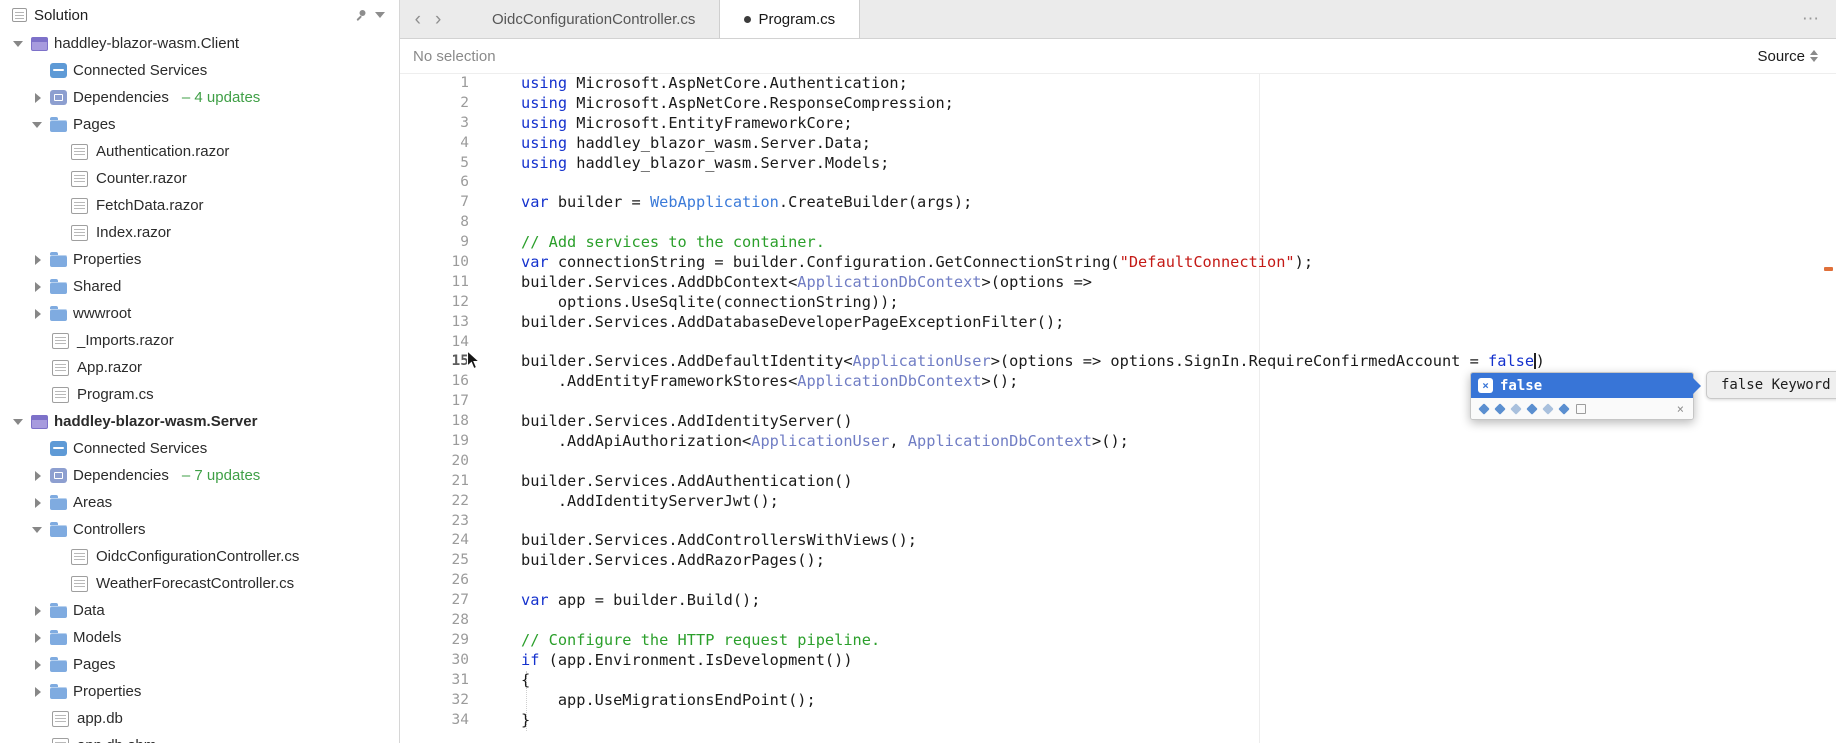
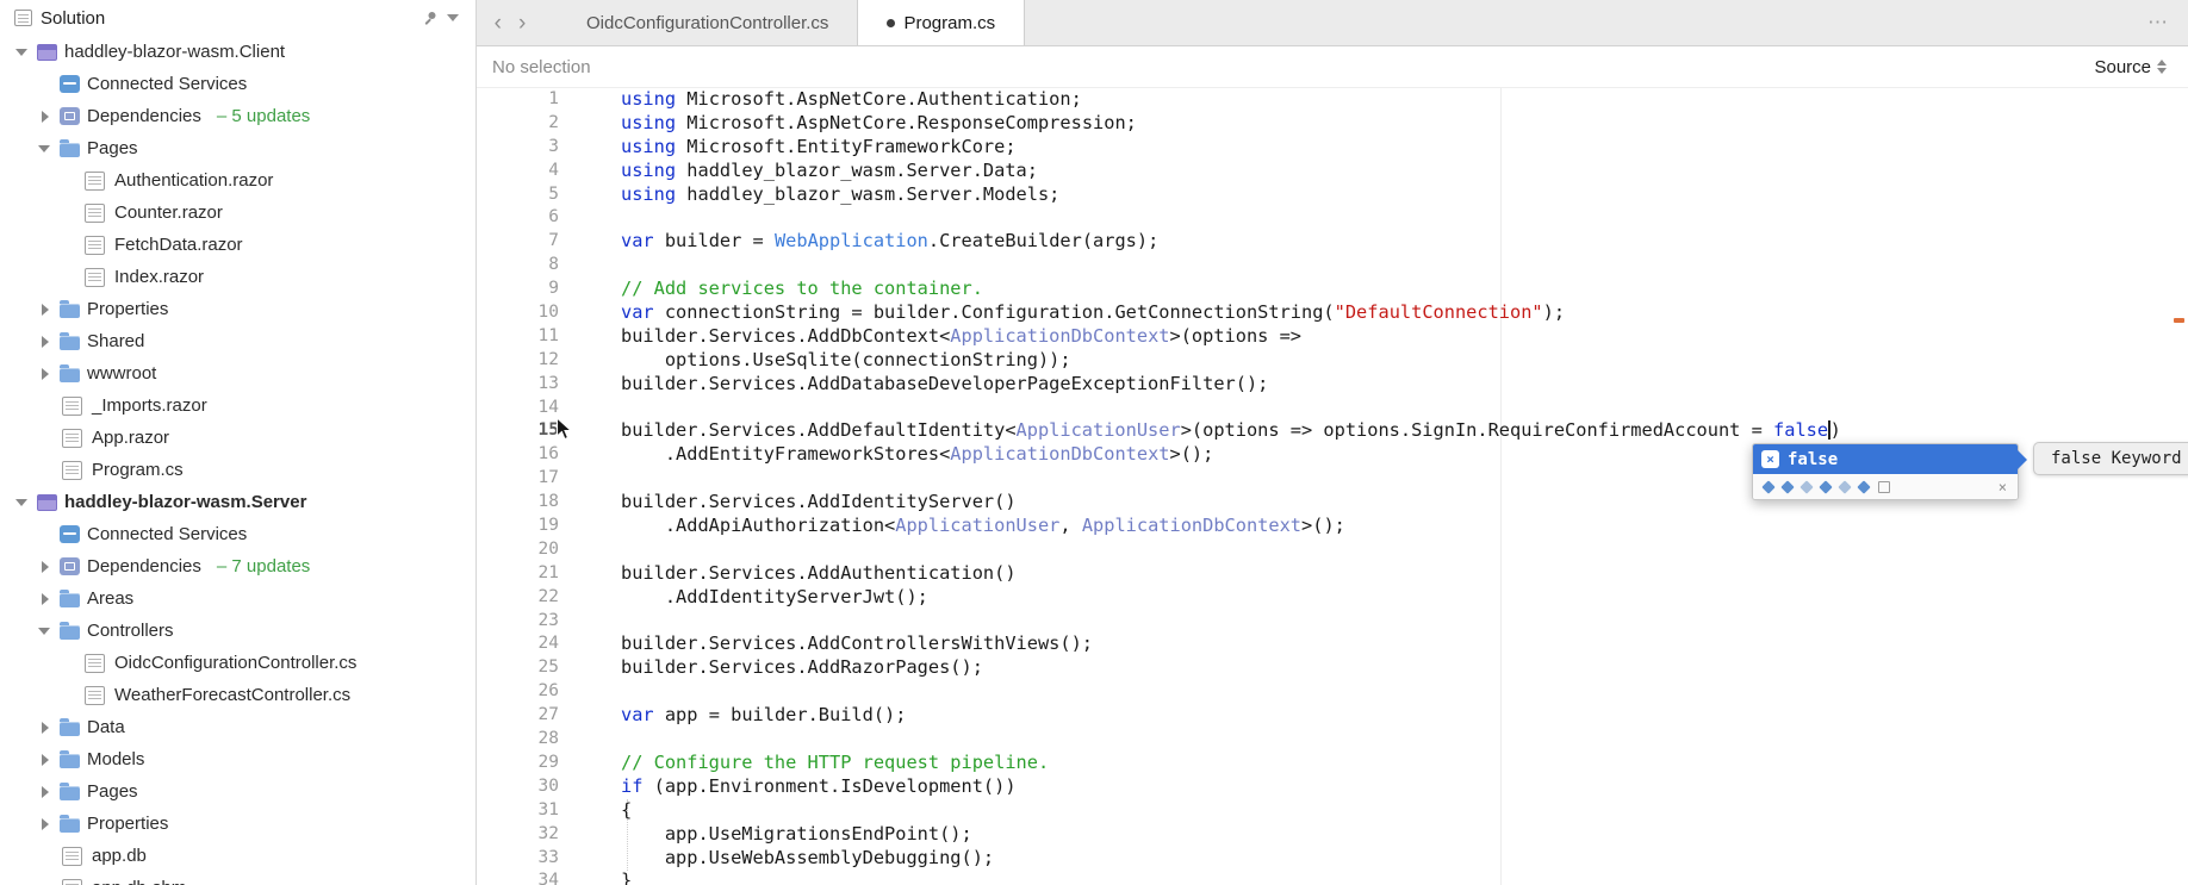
  Solution
  haddley-blazor-wasm.Client
  Connected Services
  Dependencies
- – 4 updates
+ – 5 updates
  Pages
  Authentication.razor
  Counter.razor
  FetchData.razor
  Index.razor
  Properties
  Shared
  wwwroot
  _Imports.razor
  App.razor
  Program.cs
  haddley-blazor-wasm.Server
  Connected Services
  Dependencies
  – 7 updates
  Areas
  Controllers
  OidcConfigurationController.cs
  WeatherForecastController.cs
  Data
  Models
  Pages
  Properties
  app.db
  ‹
  ›
  OidcConfigurationController.cs
  Program.cs
  ⋯
  No selection
  Source
  1
  using Microsoft.AspNetCore.Authentication;
  2
  using Microsoft.AspNetCore.ResponseCompression;
  3
  using Microsoft.EntityFrameworkCore;
  4
  using haddley_blazor_wasm.Server.Data;
  5
  using haddley_blazor_wasm.Server.Models;
  6
  7
  var builder = WebApplication.CreateBuilder(args);
  8
  9
  // Add services to the container.
  10
  var connectionString = builder.Configuration.GetConnectionString("DefaultConnection");
  11
  builder.Services.AddDbContext<ApplicationDbContext>(options =>
  12
  options.UseSqlite(connectionString));
  13
  builder.Services.AddDatabaseDeveloperPageExceptionFilter();
  14
  15
  builder.Services.AddDefaultIdentity<ApplicationUser>(options => options.SignIn.RequireConfirmedAccount = false)
  16
  .AddEntityFrameworkStores<ApplicationDbContext>();
  17
  18
  builder.Services.AddIdentityServer()
  19
  .AddApiAuthorization<ApplicationUser, ApplicationDbContext>();
  20
  21
  builder.Services.AddAuthentication()
  22
  .AddIdentityServerJwt();
  23
  24
  builder.Services.AddControllersWithViews();
  25
  builder.Services.AddRazorPages();
  26
  27
  var app = builder.Build();
  28
  29
  // Configure the HTTP request pipeline.
  30
  if (app.Environment.IsDevelopment())
  31
  {
  32
  app.UseMigrationsEndPoint();
+ 33
+ app.UseWebAssemblyDebugging();
  34
  }
  ×
  false
  ×
  false Keyword
